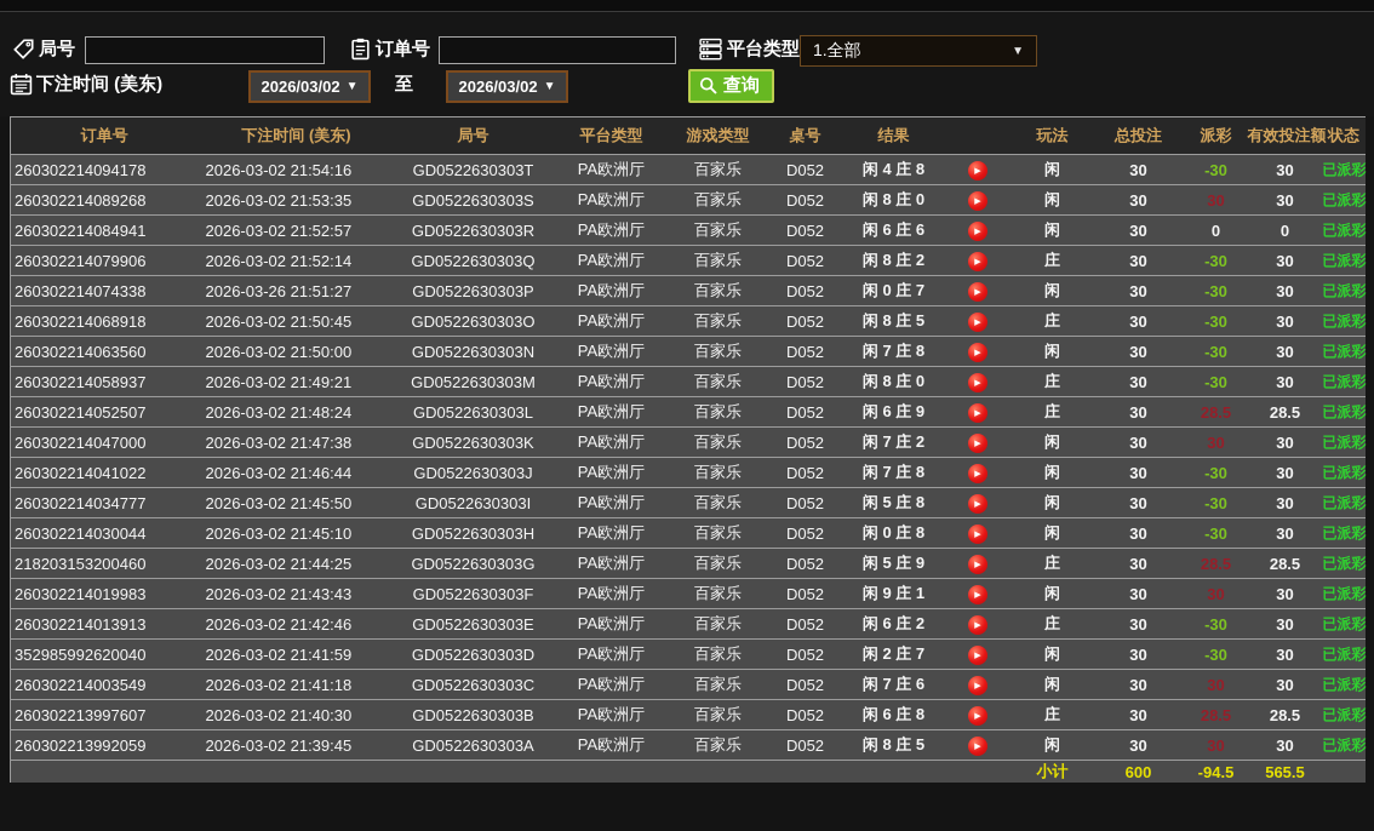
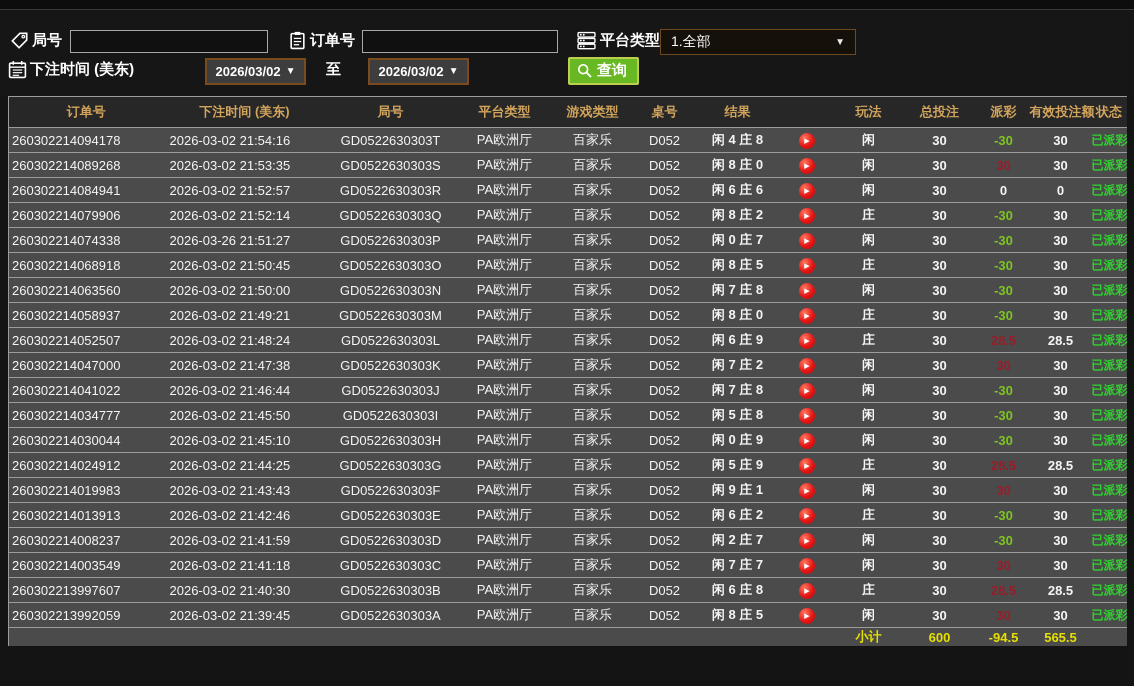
  局号
  订单号
  平台类型
  1.全部
  ▼
  下注时间 (美东)
  2026/03/02
  ▼
  至
  2026/03/02
  ▼
  查询
  订单号	下注时间 (美东)	局号	平台类型	游戏类型	桌号	结果		玩法	总投注	派彩	有效投注额	状态
  260302214094178	2026-03-02 21:54:16	GD0522630303T	PA欧洲厅	百家乐	D052	闲 4 庄 8		闲	30	-30	30	已派彩
  260302214089268	2026-03-02 21:53:35	GD0522630303S	PA欧洲厅	百家乐	D052	闲 8 庄 0		闲	30	30	30	已派彩
  260302214084941	2026-03-02 21:52:57	GD0522630303R	PA欧洲厅	百家乐	D052	闲 6 庄 6		闲	30	0	0	已派彩
  260302214079906	2026-03-02 21:52:14	GD0522630303Q	PA欧洲厅	百家乐	D052	闲 8 庄 2		庄	30	-30	30	已派彩
  260302214074338	2026-03-26 21:51:27	GD0522630303P	PA欧洲厅	百家乐	D052	闲 0 庄 7		闲	30	-30	30	已派彩
  260302214068918	2026-03-02 21:50:45	GD0522630303O	PA欧洲厅	百家乐	D052	闲 8 庄 5		庄	30	-30	30	已派彩
  260302214063560	2026-03-02 21:50:00	GD0522630303N	PA欧洲厅	百家乐	D052	闲 7 庄 8		闲	30	-30	30	已派彩
  260302214058937	2026-03-02 21:49:21	GD0522630303M	PA欧洲厅	百家乐	D052	闲 8 庄 0		庄	30	-30	30	已派彩
  260302214052507	2026-03-02 21:48:24	GD0522630303L	PA欧洲厅	百家乐	D052	闲 6 庄 9		庄	30	28.5	28.5	已派彩
  260302214047000	2026-03-02 21:47:38	GD0522630303K	PA欧洲厅	百家乐	D052	闲 7 庄 2		闲	30	30	30	已派彩
  260302214041022	2026-03-02 21:46:44	GD0522630303J	PA欧洲厅	百家乐	D052	闲 7 庄 8		闲	30	-30	30	已派彩
  260302214034777	2026-03-02 21:45:50	GD0522630303I	PA欧洲厅	百家乐	D052	闲 5 庄 8		闲	30	-30	30	已派彩
- 260302214030044	2026-03-02 21:45:10	GD0522630303H	PA欧洲厅	百家乐	D052	闲 0 庄 8		闲	30	-30	30	已派彩
+ 260302214030044	2026-03-02 21:45:10	GD0522630303H	PA欧洲厅	百家乐	D052	闲 0 庄 9		闲	30	-30	30	已派彩
- 218203153200460	2026-03-02 21:44:25	GD0522630303G	PA欧洲厅	百家乐	D052	闲 5 庄 9		庄	30	28.5	28.5	已派彩
+ 260302214024912	2026-03-02 21:44:25	GD0522630303G	PA欧洲厅	百家乐	D052	闲 5 庄 9		庄	30	28.5	28.5	已派彩
  260302214019983	2026-03-02 21:43:43	GD0522630303F	PA欧洲厅	百家乐	D052	闲 9 庄 1		闲	30	30	30	已派彩
  260302214013913	2026-03-02 21:42:46	GD0522630303E	PA欧洲厅	百家乐	D052	闲 6 庄 2		庄	30	-30	30	已派彩
- 352985992620040	2026-03-02 21:41:59	GD0522630303D	PA欧洲厅	百家乐	D052	闲 2 庄 7		闲	30	-30	30	已派彩
+ 260302214008237	2026-03-02 21:41:59	GD0522630303D	PA欧洲厅	百家乐	D052	闲 2 庄 7		闲	30	-30	30	已派彩
- 260302214003549	2026-03-02 21:41:18	GD0522630303C	PA欧洲厅	百家乐	D052	闲 7 庄 6		闲	30	30	30	已派彩
+ 260302214003549	2026-03-02 21:41:18	GD0522630303C	PA欧洲厅	百家乐	D052	闲 7 庄 7		闲	30	30	30	已派彩
  260302213997607	2026-03-02 21:40:30	GD0522630303B	PA欧洲厅	百家乐	D052	闲 6 庄 8		庄	30	28.5	28.5	已派彩
  260302213992059	2026-03-02 21:39:45	GD0522630303A	PA欧洲厅	百家乐	D052	闲 8 庄 5		闲	30	30	30	已派彩
  								小计	600	-94.5	565.5
